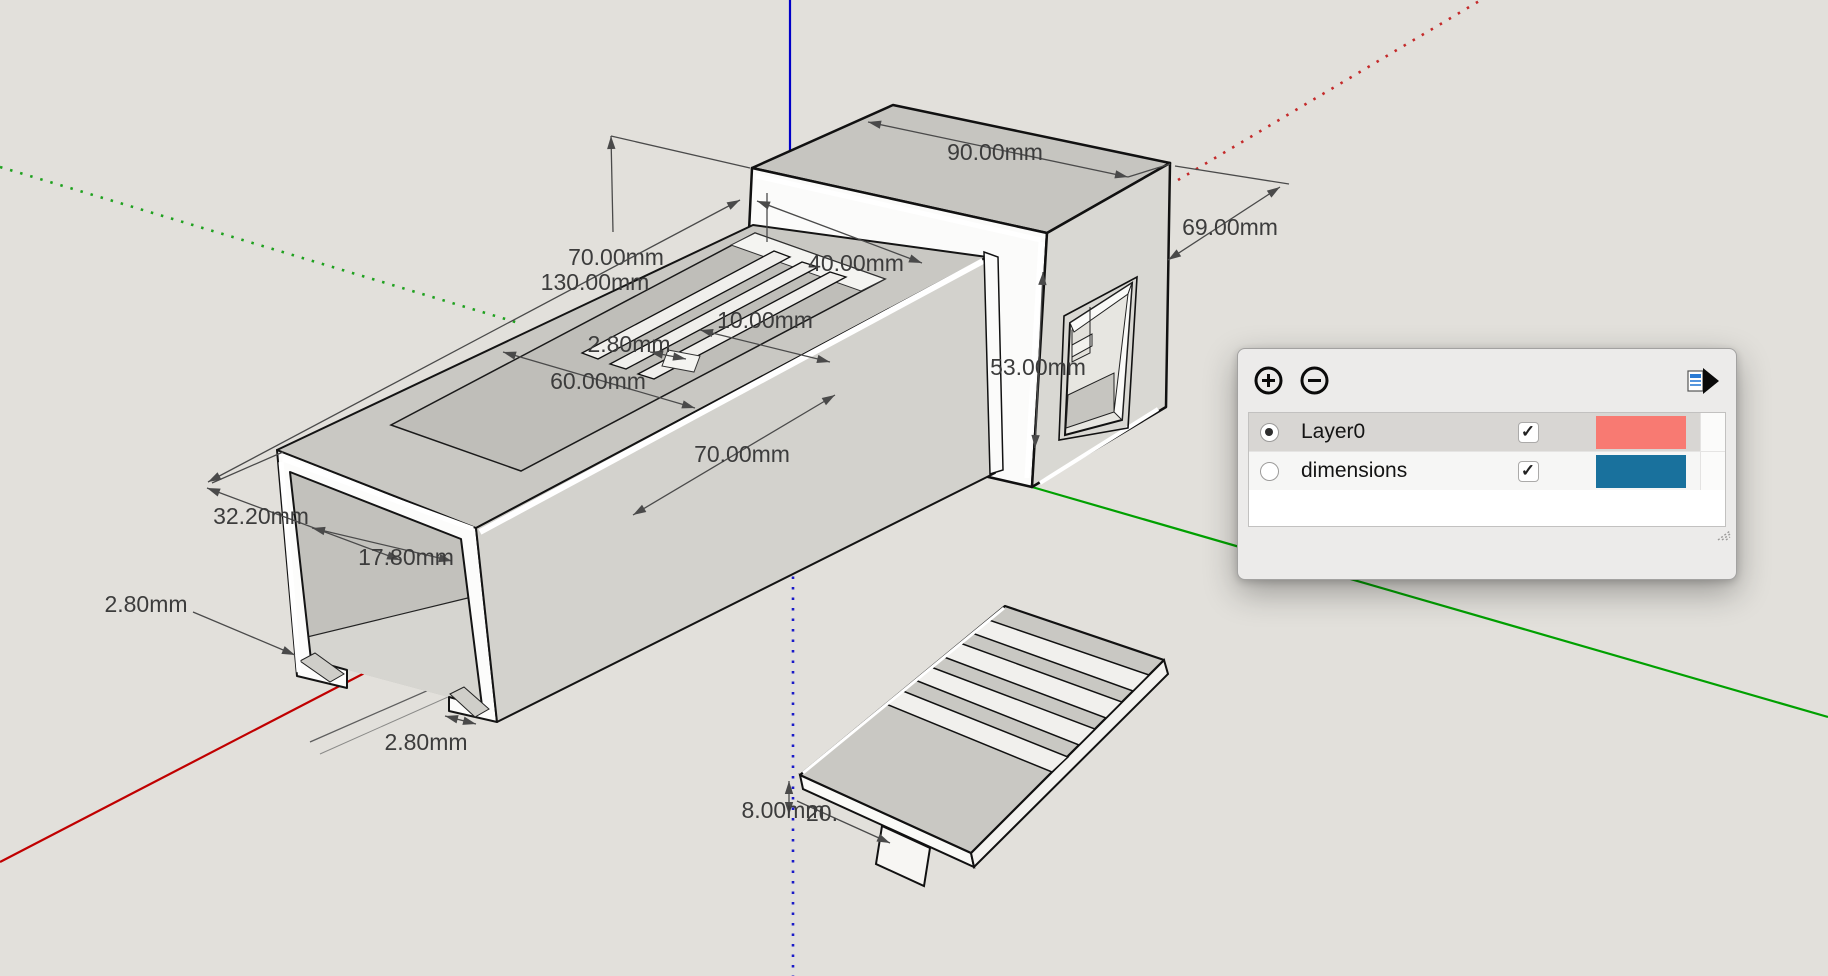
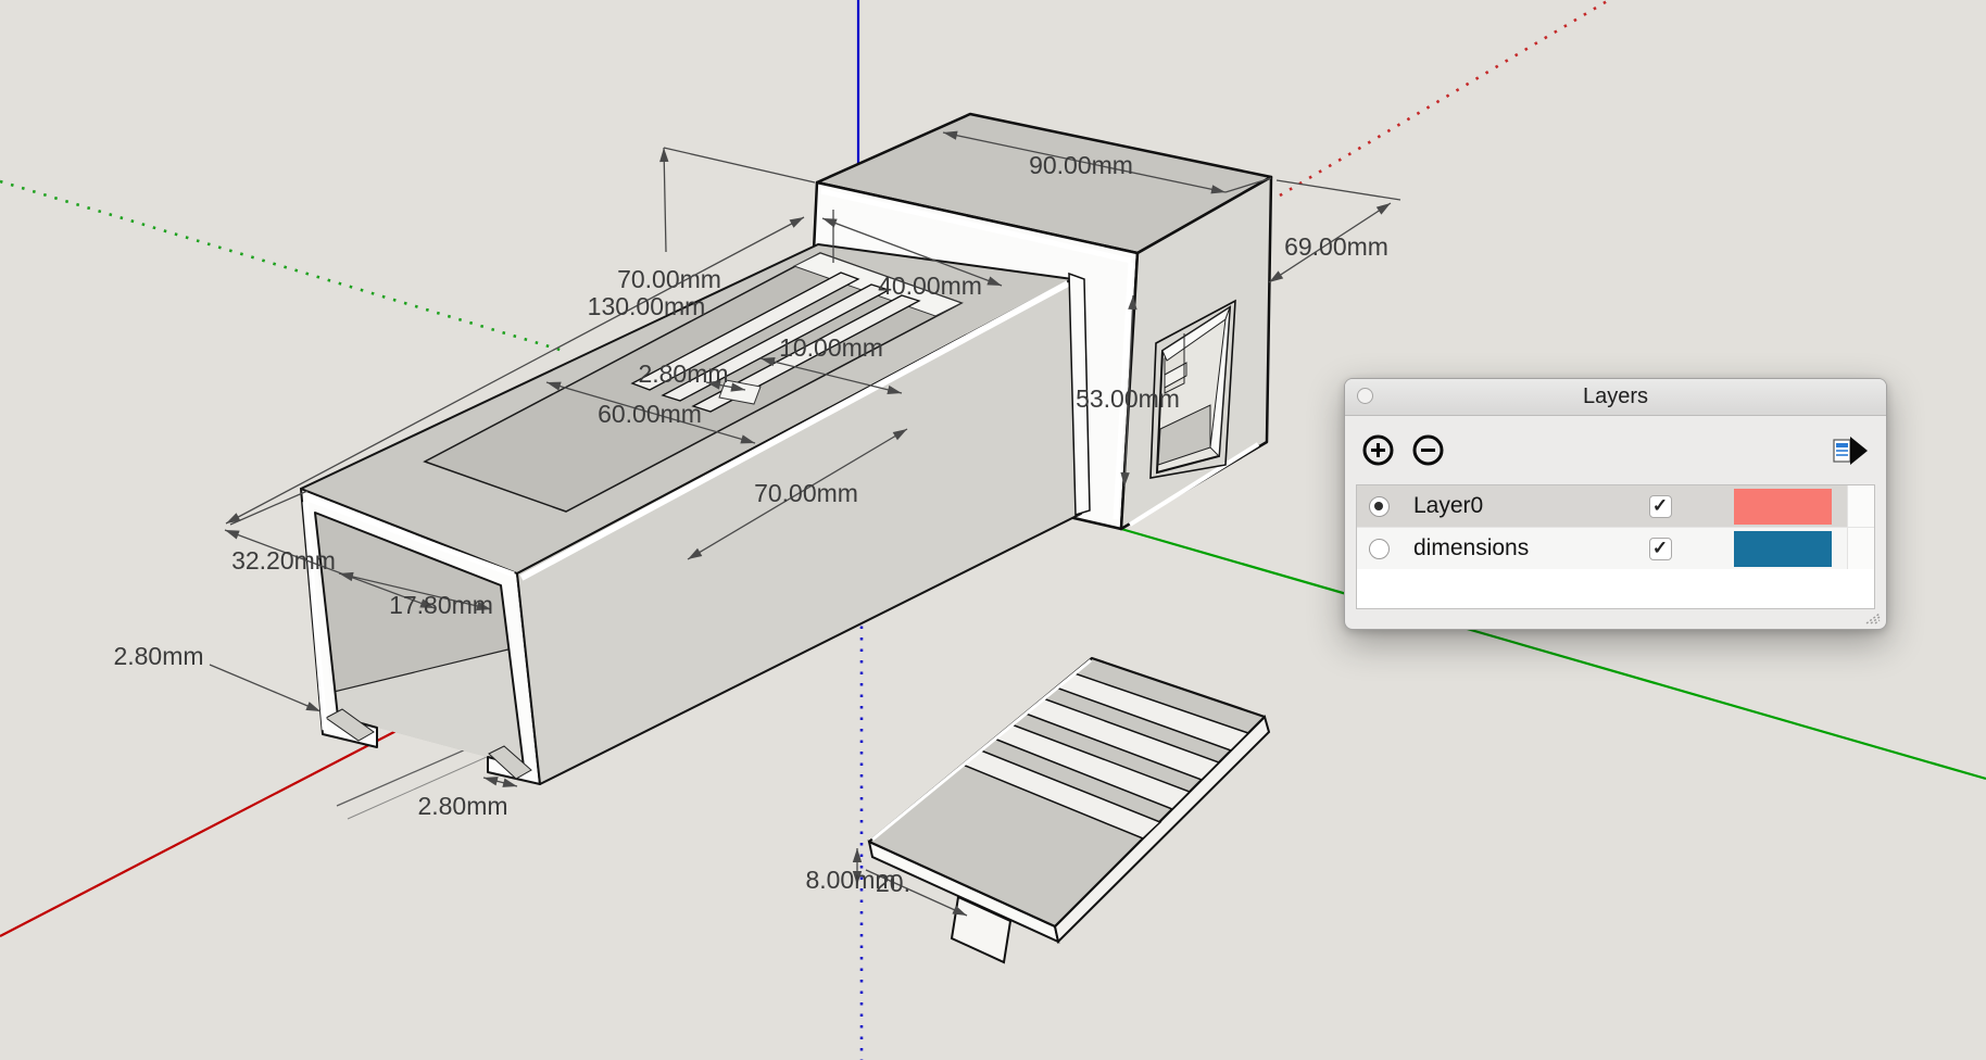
  70.00mm
  130.00mm
  40.00mm
  10.00mm
  2.80mm
  60.00mm
  70.00mm
  32.20mm
  17.80mm
  2.80mm
  2.80mm
  20.
  8.00mm
  90.00mm
  69.00mm
  53.00mm
+ Layers
  Layer0
  ✓
  dimensions
  ✓
